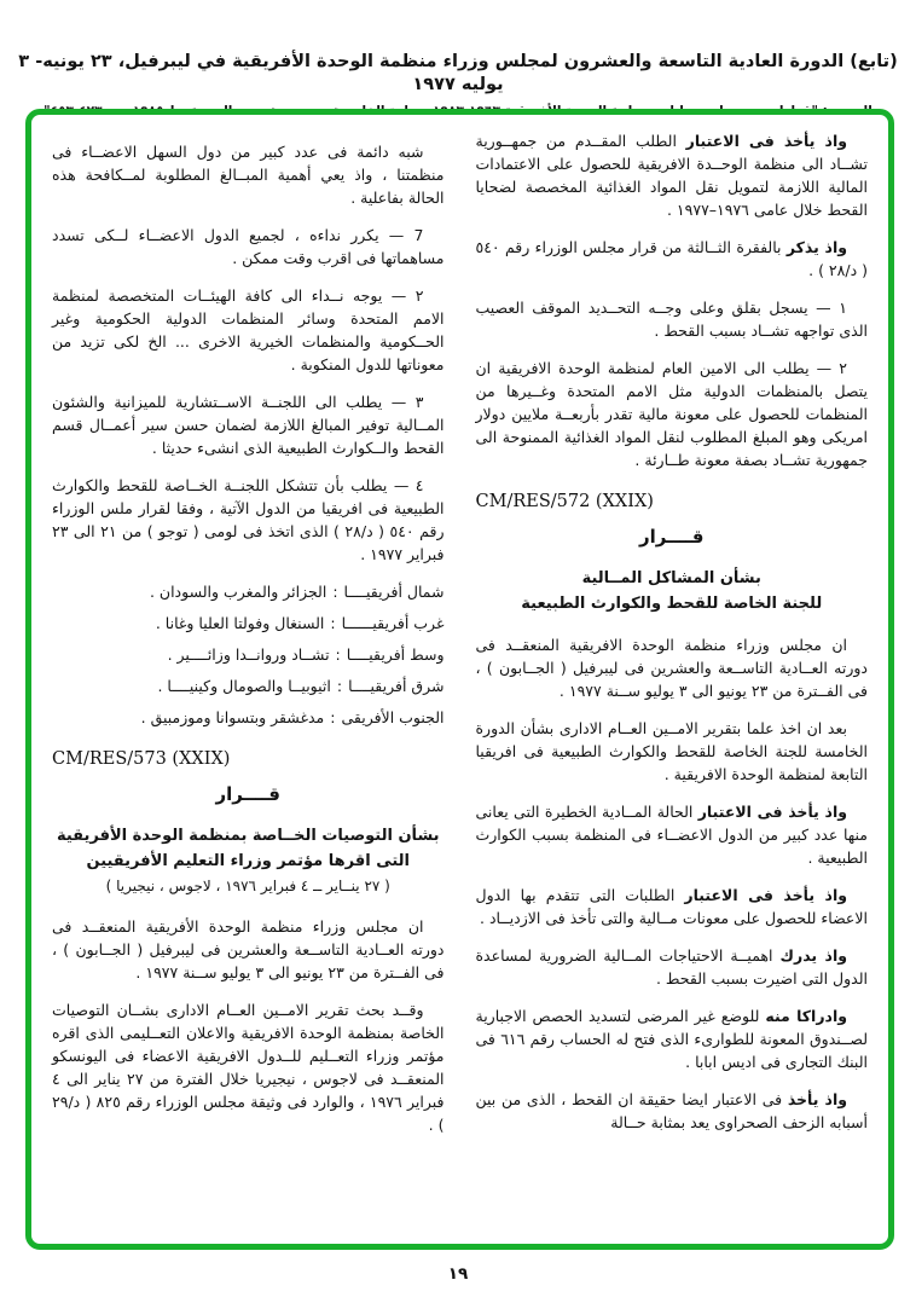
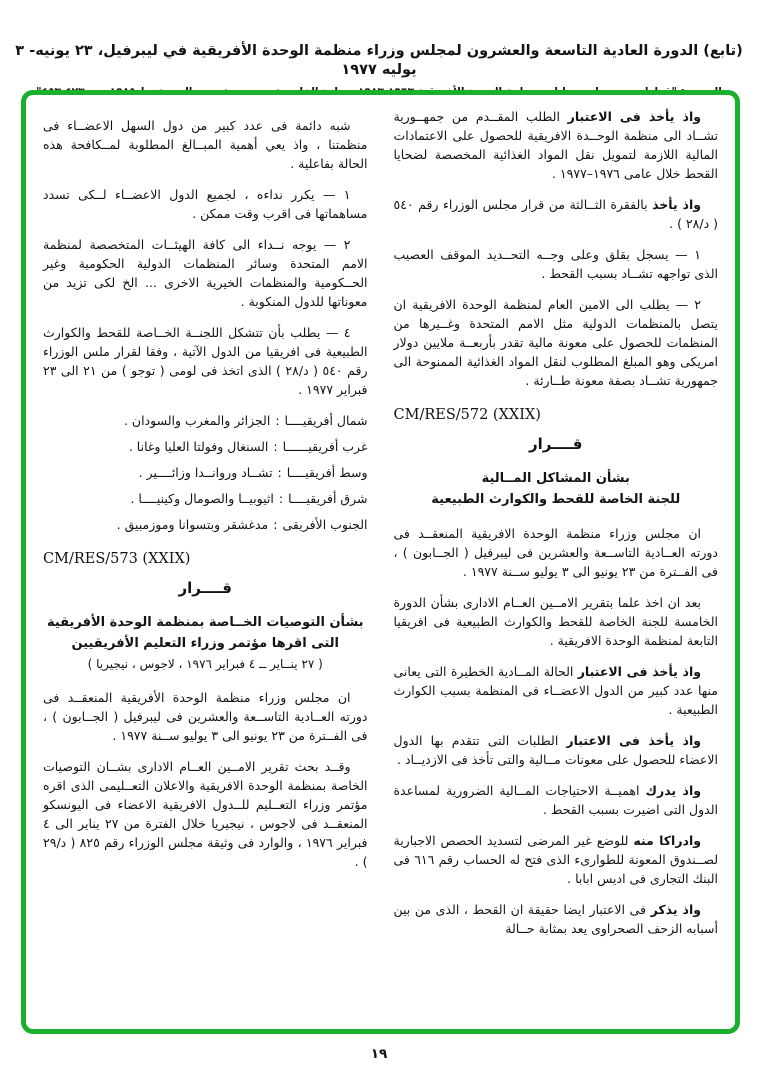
  (تابع) الدورة العادية التاسعة والعشرون لمجلس وزراء منظمة الوحدة الأفريقية في ليبرفيل، ٢٣ يونيه- ٣ يوليه ١٩٧٧
  واذ يأخذ فى الاعتبار الطلب المقــدم من جمهــورية تشــاد الى منظمة الوحــدة الافريقية للحصول على الاعتمادات المالية اللازمة لتمويل نقل المواد الغذائية المخصصة لضحايا القحط خلال عامى ١٩٧٦–١٩٧٧ .
- واذ يذكر بالفقرة الثــالثة من قرار مجلس الوزراء رقم ٥٤٠ ( د/٢٨ ) .
+ واذ يأخذ بالفقرة الثــالثة من قرار مجلس الوزراء رقم ٥٤٠ ( د/٢٨ ) .
  ١ — يسجل بقلق وعلى وجــه التحــديد الموقف العصيب الذى تواجهه تشــاد بسبب القحط .
  ٢ — يطلب الى الامين العام لمنظمة الوحدة الافريقية ان يتصل بالمنظمات الدولية مثل الامم المتحدة وغــيرها من المنظمات للحصول على معونة مالية تقدر بأربعــة ملايين دولار امريكى وهو المبلغ المطلوب لنقل المواد الغذائية الممنوحة الى جمهورية تشــاد بصفة معونة طــارئة .
  CM/RES/572 (XXIX)
  قــــرار
  بشأن المشاكل المــالية
  للجنة الخاصة للقحط والكوارث الطبيعية
  ان مجلس وزراء منظمة الوحدة الافريقية المنعقــد فى دورته العــادية التاســعة والعشرين فى ليبرفيل ( الجــابون ) ، فى الفــترة من ٢٣ يونيو الى ٣ يوليو ســنة ١٩٧٧ .
  بعد ان اخذ علما بتقرير الامــين العــام الادارى بشأن الدورة الخامسة للجنة الخاصة للقحط والكوارث الطبيعية فى افريقيا التابعة لمنظمة الوحدة الافريقية .
  واذ يأخذ فى الاعتبار الحالة المــادية الخطيرة التى يعانى منها عدد كبير من الدول الاعضــاء فى المنظمة بسبب الكوارث الطبيعية .
  واذ يأخذ فى الاعتبار الطلبات التى تتقدم بها الدول الاعضاء للحصول على معونات مــالية والتى تأخذ فى الازديــاد .
  واذ يدرك اهميــة الاحتياجات المــالية الضرورية لمساعدة الدول التى اضيرت بسبب القحط .
  وادراكا منه للوضع غير المرضى لتسديد الحصص الاجبارية لصــندوق المعونة للطوارىء الذى فتح له الحساب رقم ٦١٦ فى البنك التجارى فى اديس ابابا .
- واذ يأخذ فى الاعتبار ايضا حقيقة ان القحط ، الذى من بين أسبابه الزحف الصحراوى يعد بمثابة حــالة
+ واذ يذكر فى الاعتبار ايضا حقيقة ان القحط ، الذى من بين أسبابه الزحف الصحراوى يعد بمثابة حــالة
  شبه دائمة فى عدد كبير من دول السهل الاعضــاء فى منظمتنا ، واذ يعي أهمية المبــالغ المطلوبة لمــكافحة هذه الحالة بفاعلية .
- 7 — يكرر نداءه ، لجميع الدول الاعضــاء لــكى تسدد مساهماتها فى اقرب وقت ممكن .
+ ١ — يكرر نداءه ، لجميع الدول الاعضــاء لــكى تسدد مساهماتها فى اقرب وقت ممكن .
  ٢ — يوجه نــداء الى كافة الهيئــات المتخصصة لمنظمة الامم المتحدة وسائر المنظمات الدولية الحكومية وغير الحــكومية والمنظمات الخيرية الاخرى ... الخ لكى تزيد من معوناتها للدول المنكوبة .
- ٣ — يطلب الى اللجنــة الاســتشارية للميزانية والشئون المــالية توفير المبالغ اللازمة لضمان حسن سير أعمــال قسم القحط والــكوارث الطبيعية الذى انشىء حديثا .
  ٤ — يطلب بأن تتشكل اللجنــة الخــاصة للقحط والكوارث الطبيعية فى افريقيا من الدول الآتية ، وفقا لقرار ملس الوزراء رقم ٥٤٠ ( د/٢٨ ) الذى اتخذ فى لومى ( توجو ) من ٢١ الى ٢٣ فبراير ١٩٧٧ .
  شمال أفريقيــــا:الجزائر والمغرب والسودان .
  غرب أفريقيــــــا:السنغال وفولتا العليا وغانا .
  وسط أفريقيــــا:تشــاد وروانــدا وزائــــير .
  شرق أفريقيــــا:اثيوبيــا والصومال وكينيــــا .
  الجنوب الأفريقى:مدغشقر وبتسوانا وموزمبيق .
  CM/RES/573 (XXIX)
  قــــرار
  بشأن التوصيات الخــاصة بمنظمة الوحدة الأفريقية
  التى اقرها مؤتمر وزراء التعليم الأفريقيين
  ( ٢٧ ينــاير ــ ٤ فبراير ١٩٧٦ ، لاجوس ، نيجيريا )
  ان مجلس وزراء منظمة الوحدة الأفريقية المنعقــد فى دورته العــادية التاســعة والعشرين فى ليبرفيل ( الجــابون ) ، فى الفــترة من ٢٣ يونيو الى ٣ يوليو ســنة ١٩٧٧ .
  وقــد بحث تقرير الامــين العــام الادارى بشــان التوصيات الخاصة بمنظمة الوحدة الافريقية والاعلان التعــليمى الذى اقره مؤتمر وزراء التعــليم للــدول الافريقية الاعضاء فى اليونسكو المنعقــد فى لاجوس ، نيجيريا خلال الفترة من ٢٧ يناير الى ٤ فبراير ١٩٧٦ ، والوارد فى وثيقة مجلس الوزراء رقم ٨٢٥ ( د/٢٩ ) .
  ١٩
